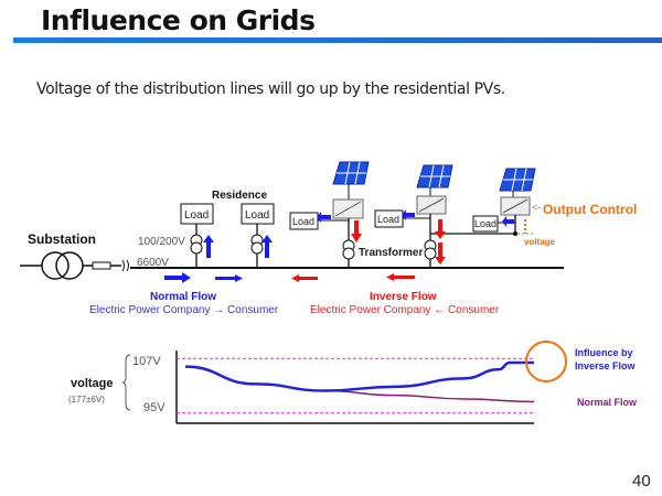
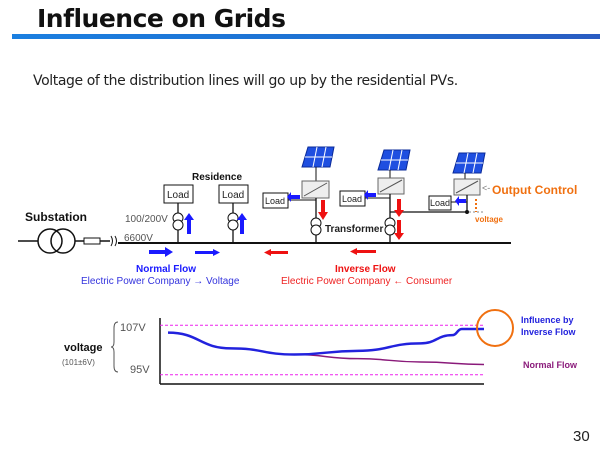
  Influence on Grids
  Voltage of the distribution lines will go up by the residential PVs.
  Substation
  100/200V
  6600V
  Residence
  Load
  Load
  Load
  Transformer
  Load
  Load
  <-
  Output Control
  voltage
  Normal Flow
- Electric Power Company → Consumer
+ Electric Power Company → Voltage
  Inverse Flow
  Electric Power Company ← Consumer
  voltage
- (177±6V)
+ (101±6V)
  107V
  95V
  Influence by
  Inverse Flow
  Normal Flow
- 40
+ 30
